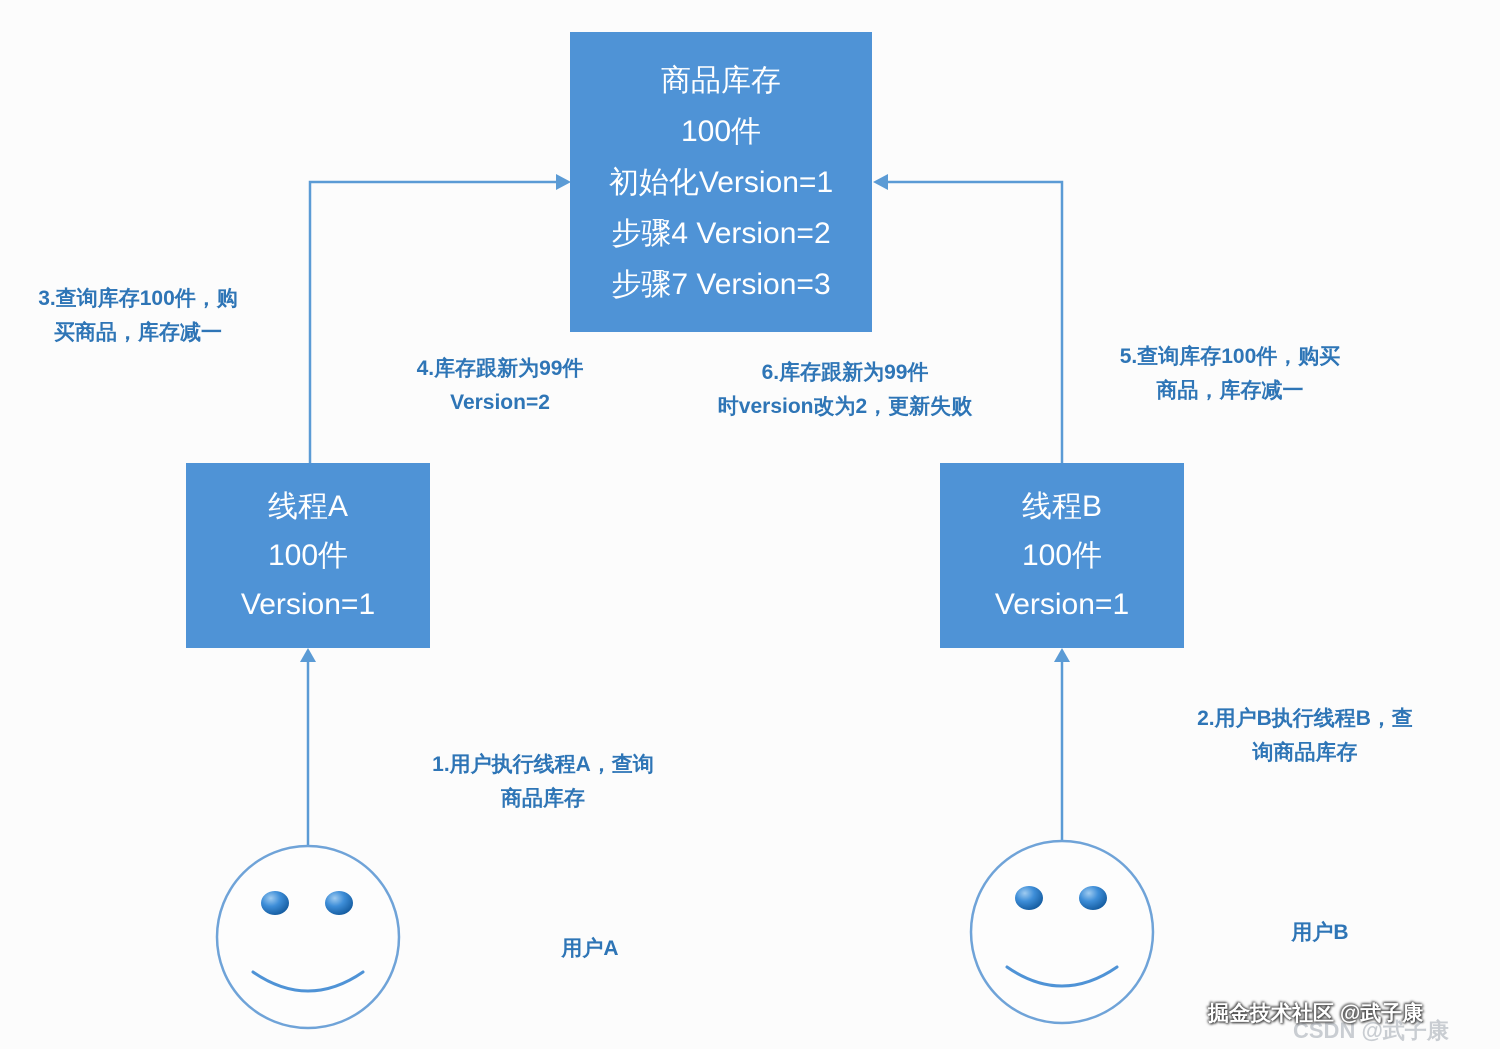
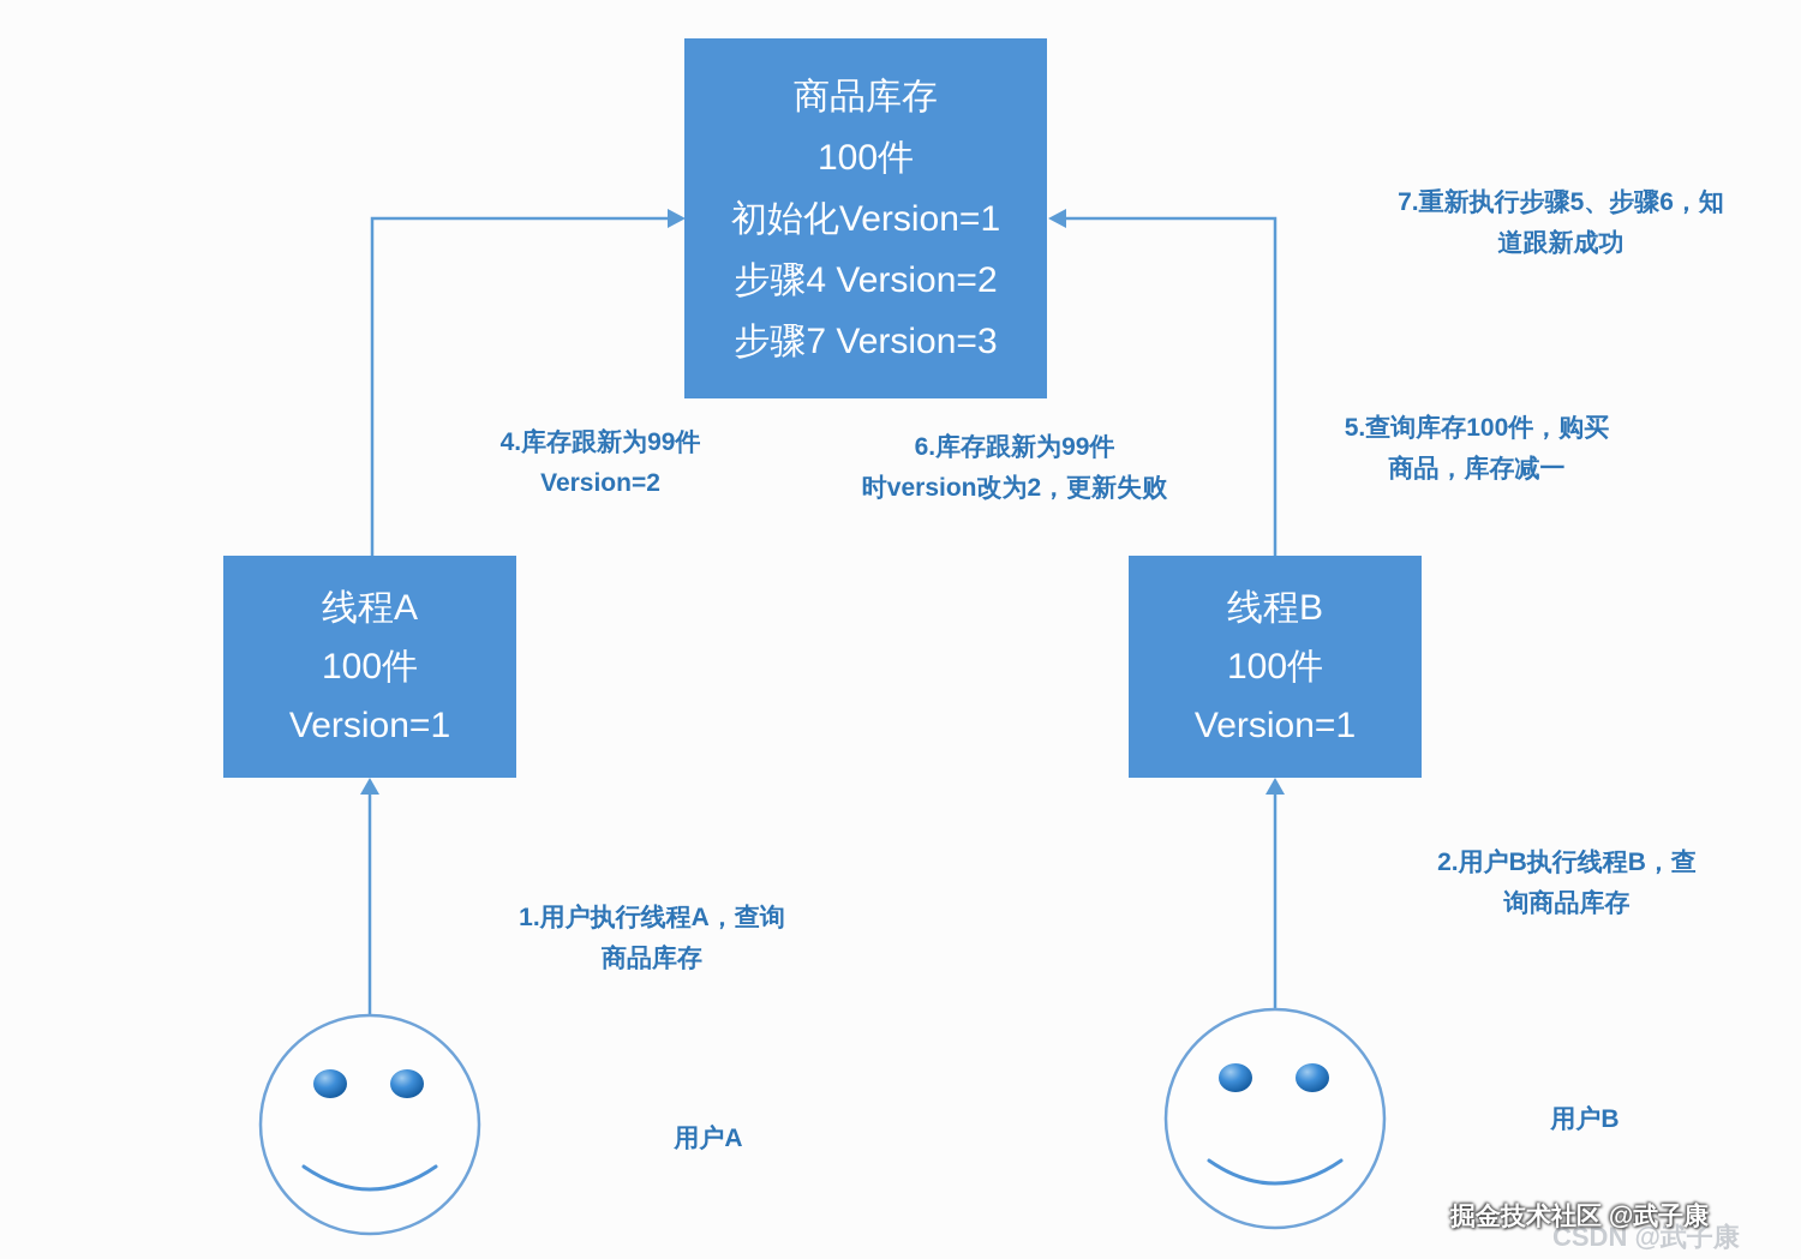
  商品库存
  100件
  初始化Version=1
  步骤4 Version=2
  步骤7 Version=3
  线程A
  100件
  Version=1
  线程B
  100件
  Version=1
- 3.查询库存100件，购
- 买商品，库存减一
  4.库存跟新为99件
  Version=2
  6.库存跟新为99件
  时version改为2，更新失败
  5.查询库存100件，购买
  商品，库存减一
+ 7.重新执行步骤5、步骤6，知
+ 道跟新成功
  1.用户执行线程A，查询
  商品库存
  2.用户B执行线程B，查
  询商品库存
  用户A
  用户B
  CSDN @武子康
  掘金技术社区 @武子康
